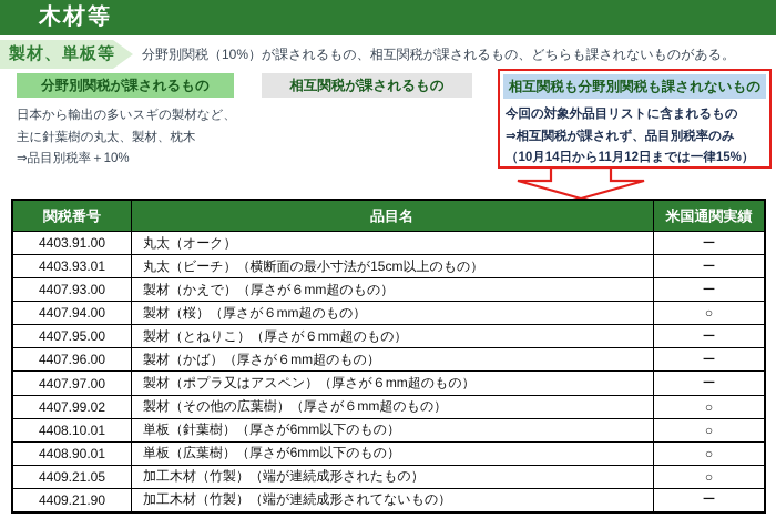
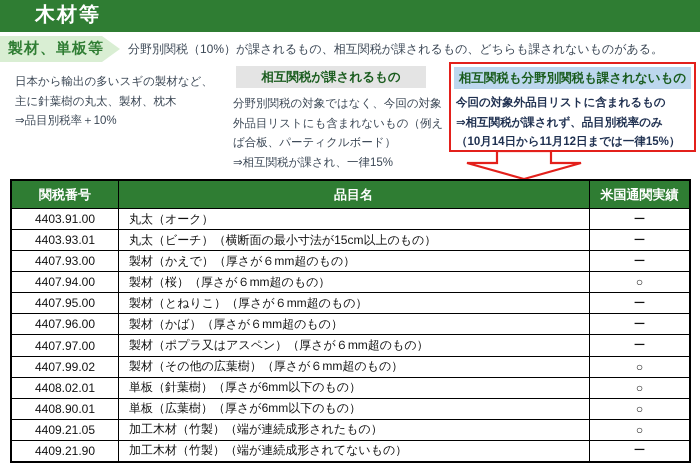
  木材等
  製材、単板等
  分野別関税（10%）が課されるもの、相互関税が課されるもの、どちらも課されないものがある。
- 分野別関税が課されるもの
  日本から輸出の多いスギの製材など、
  主に針葉樹の丸太、製材、枕木
  ⇒品目別税率＋10%
  相互関税が課されるもの
+ 分野別関税の対象ではなく、今回の対象
+ 外品目リストにも含まれないもの（例え
+ ば合板、パーティクルボード）
+ ⇒相互関税が課され、一律15%
  相互関税も分野別関税も課されないもの
  今回の対象外品目リストに含まれるもの
  ⇒相互関税が課されず、品目別税率のみ
  （10月14日から11月12日までは一律15%）
  関税番号	品目名	米国通関実績
  4403.91.00	丸太（オーク）	ー
  4403.93.01	丸太（ビーチ）（横断面の最小寸法が15cm以上のもの）	ー
  4407.93.00	製材（かえで）（厚さが６mm超のもの）	ー
  4407.94.00	製材（桜）（厚さが６mm超のもの）	○
  4407.95.00	製材（とねりこ）（厚さが６mm超のもの）	ー
  4407.96.00	製材（かば）（厚さが６mm超のもの）	ー
  4407.97.00	製材（ポプラ又はアスペン）（厚さが６mm超のもの）	ー
  4407.99.02	製材（その他の広葉樹）（厚さが６mm超のもの）	○
- 4408.10.01	単板（針葉樹）（厚さが6mm以下のもの）	○
+ 4408.02.01	単板（針葉樹）（厚さが6mm以下のもの）	○
  4408.90.01	単板（広葉樹）（厚さが6mm以下のもの）	○
  4409.21.05	加工木材（竹製）（端が連続成形されたもの）	○
  4409.21.90	加工木材（竹製）（端が連続成形されてないもの）	ー
